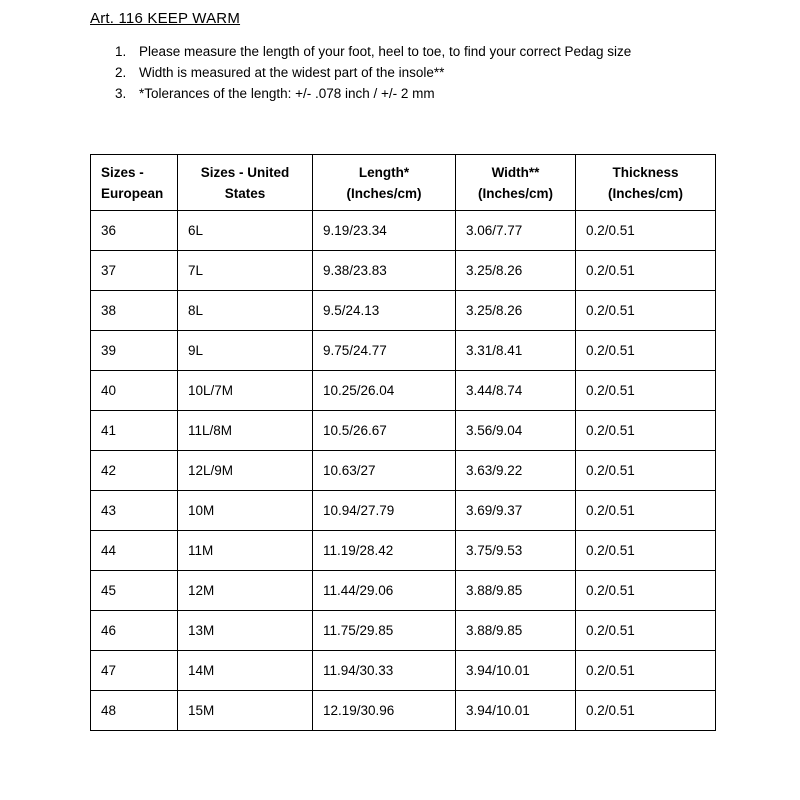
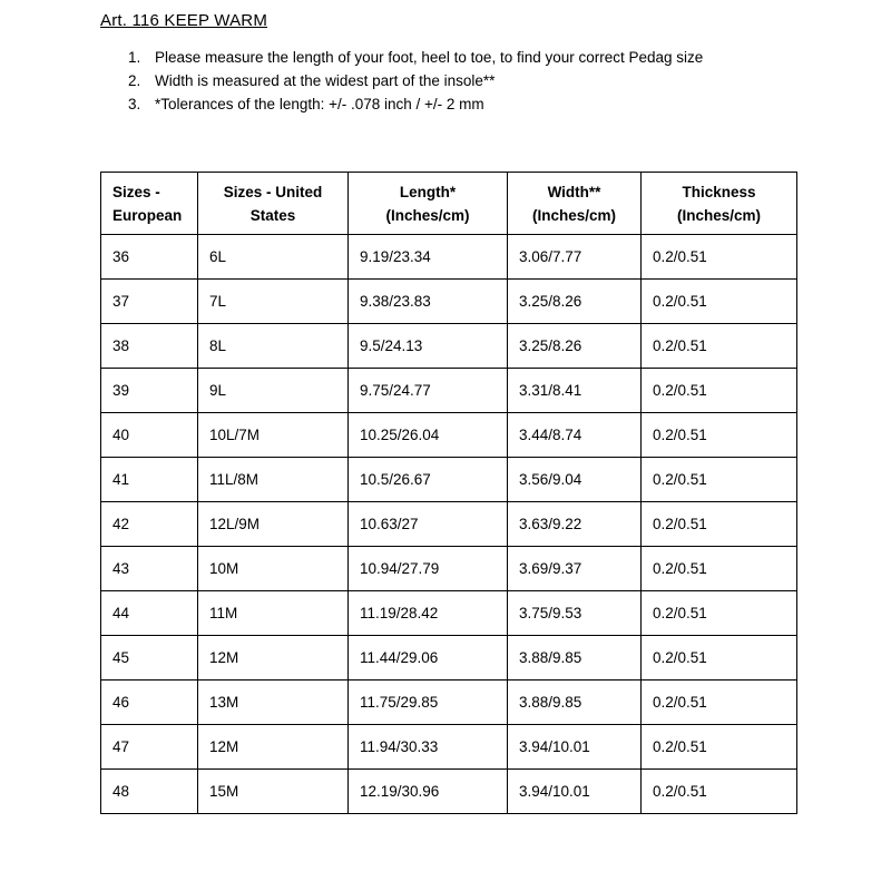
  Art. 116 KEEP WARM
  1.
  Please measure the length of your foot, heel to toe, to find your correct Pedag size
  2.
  Width is measured at the widest part of the insole**
  3.
  *Tolerances of the length: +/- .078 inch / +/- 2 mm
  Sizes - European	Sizes - United States	Length* (Inches/cm)	Width** (Inches/cm)	Thickness (Inches/cm)
  36	6L	9.19/23.34	3.06/7.77	0.2/0.51
  37	7L	9.38/23.83	3.25/8.26	0.2/0.51
  38	8L	9.5/24.13	3.25/8.26	0.2/0.51
  39	9L	9.75/24.77	3.31/8.41	0.2/0.51
  40	10L/7M	10.25/26.04	3.44/8.74	0.2/0.51
  41	11L/8M	10.5/26.67	3.56/9.04	0.2/0.51
  42	12L/9M	10.63/27	3.63/9.22	0.2/0.51
  43	10M	10.94/27.79	3.69/9.37	0.2/0.51
  44	11M	11.19/28.42	3.75/9.53	0.2/0.51
  45	12M	11.44/29.06	3.88/9.85	0.2/0.51
  46	13M	11.75/29.85	3.88/9.85	0.2/0.51
- 47	14M	11.94/30.33	3.94/10.01	0.2/0.51
+ 47	12M	11.94/30.33	3.94/10.01	0.2/0.51
  48	15M	12.19/30.96	3.94/10.01	0.2/0.51
